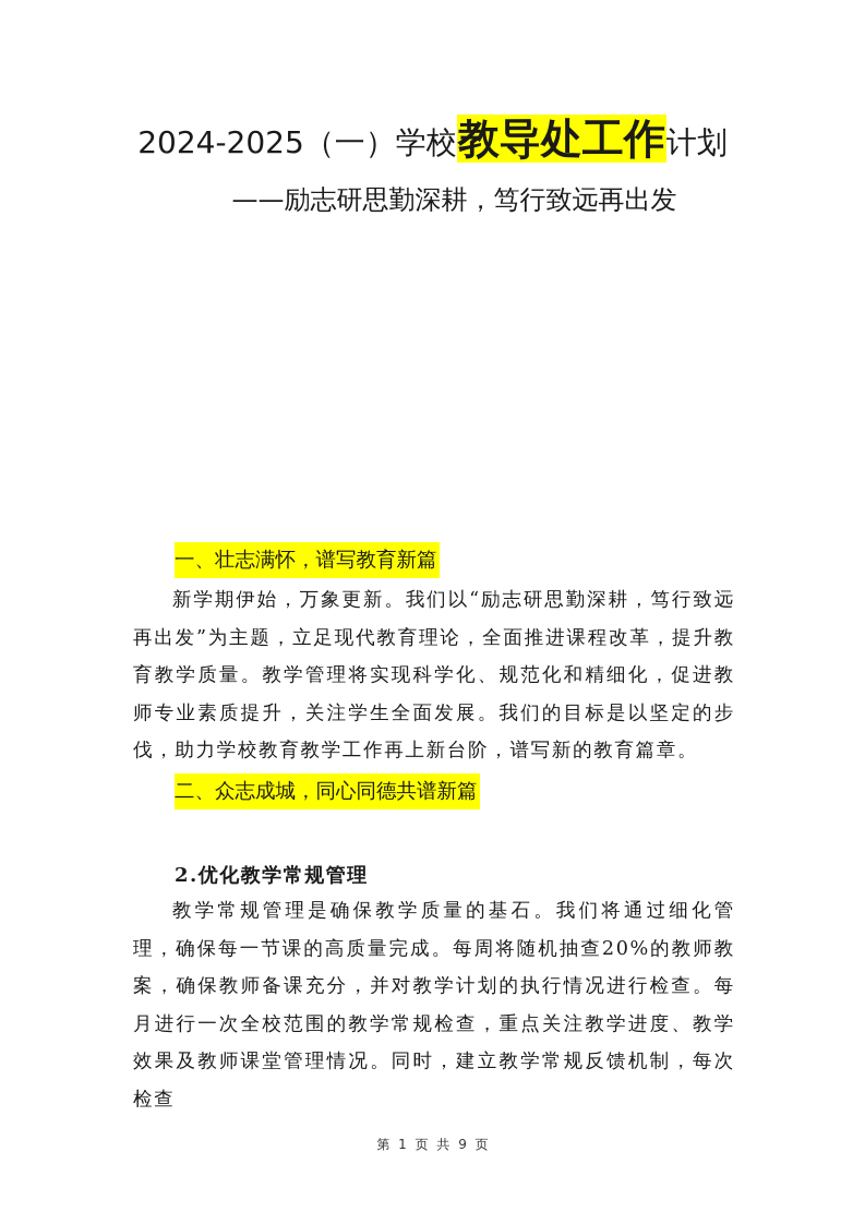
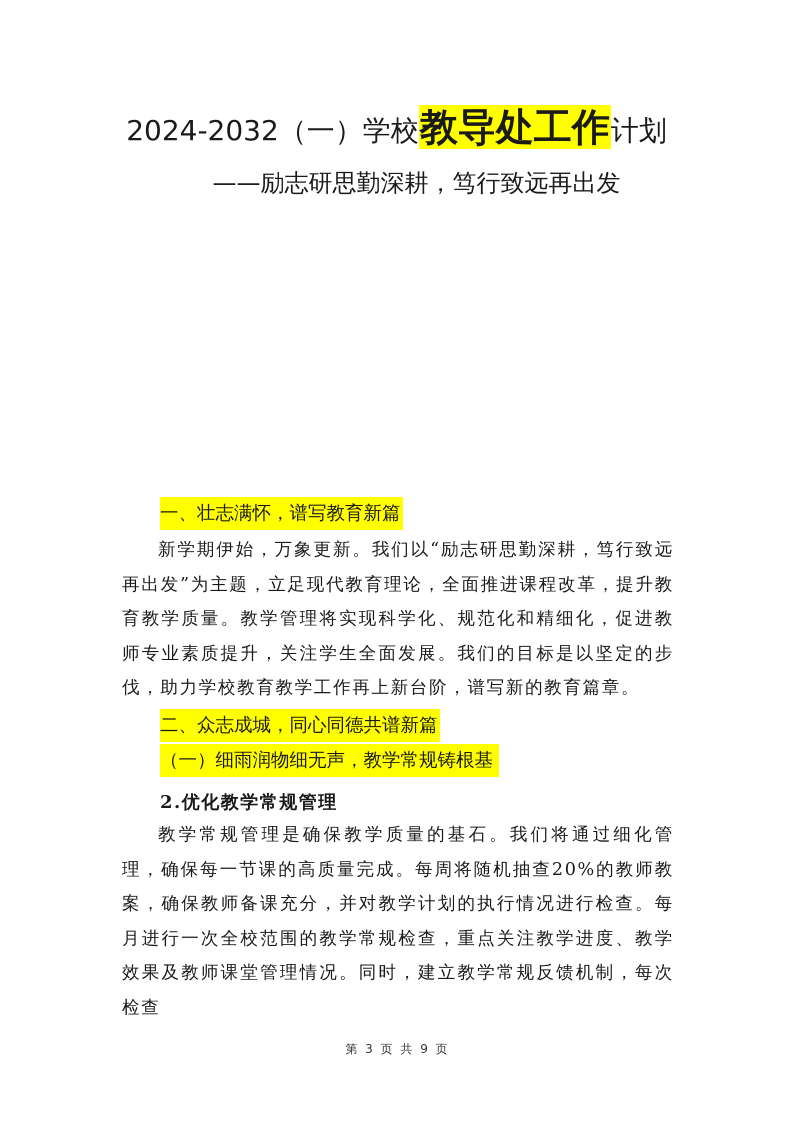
- 2024-2025（一）学校教导处工作计划
+ 2024-2032（一）学校教导处工作计划
  ——励志研思勤深耕，笃行致远再出发
  一、壮志满怀，谱写教育新篇
  新学期伊始，万象更新。我们以“励志研思勤深耕，笃行致远再出发”为主题，立足现代教育理论，全面推进课程改革，提升教育教学质量。教学管理将实现科学化、规范化和精细化，促进教师专业素质提升，关注学生全面发展。我们的目标是以坚定的步伐，助力学校教育教学工作再上新台阶，谱写新的教育篇章。
  二、众志成城，同心同德共谱新篇
+ （一）细雨润物细无声，教学常规铸根基
  2.优化教学常规管理
  教学常规管理是确保教学质量的基石。我们将通过细化管理，确保每一节课的高质量完成。每周将随机抽查20%的教师教案，确保教师备课充分，并对教学计划的执行情况进行检查。每月进行一次全校范围的教学常规检查，重点关注教学进度、教学效果及教师课堂管理情况。同时，建立教学常规反馈机制，每次检查
- 第 1 页 共 9 页
+ 第 3 页 共 9 页
